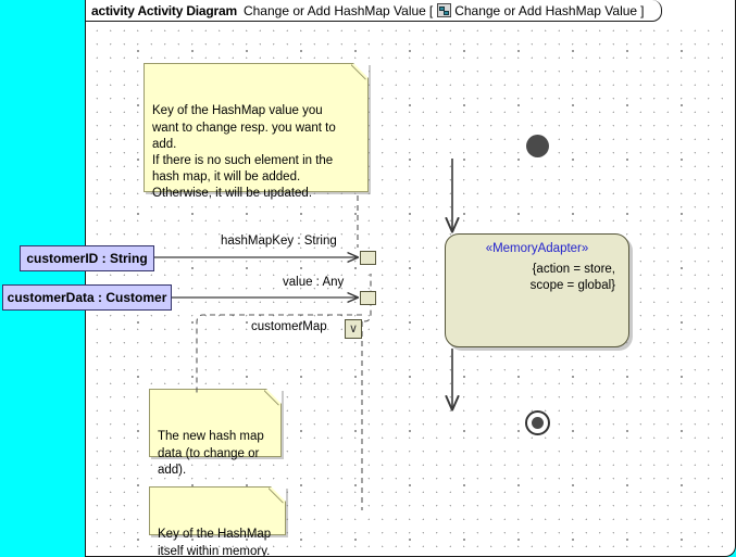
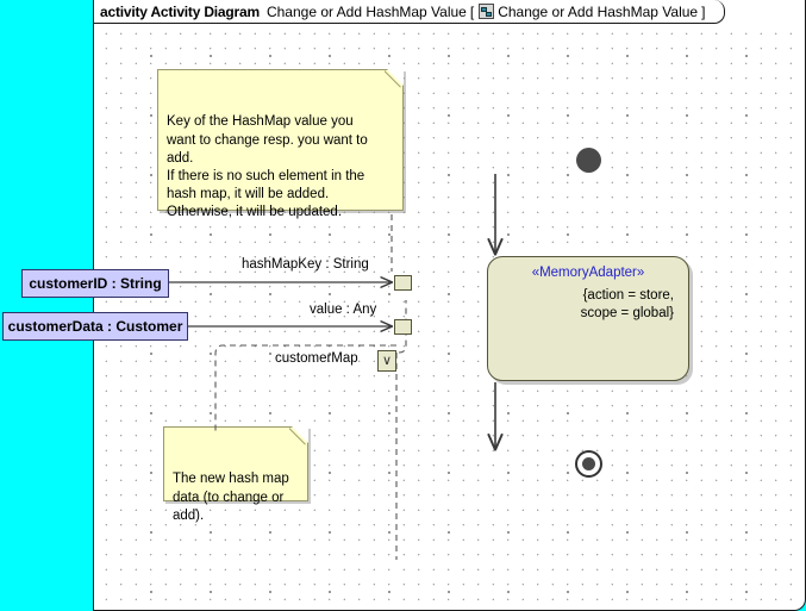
  activity Activity Diagram
  Change or Add HashMap Value
  [
  Change or Add HashMap Value
  ]
  Key of the HashMap value you
  want to change resp. you want to
  add.
  If there is no such element in the
  hash map, it will be added.
  Otherwise, it will be updated.
  The new hash map
  data (to change or
  add).
- Key of the HashMap
- itself within memory.
  «MemoryAdapter»
  {action = store,
  scope = global}
  ∨
  hashMapKey : String
  value : Any
  customerMap
  customerID : String
  customerData : Customer
